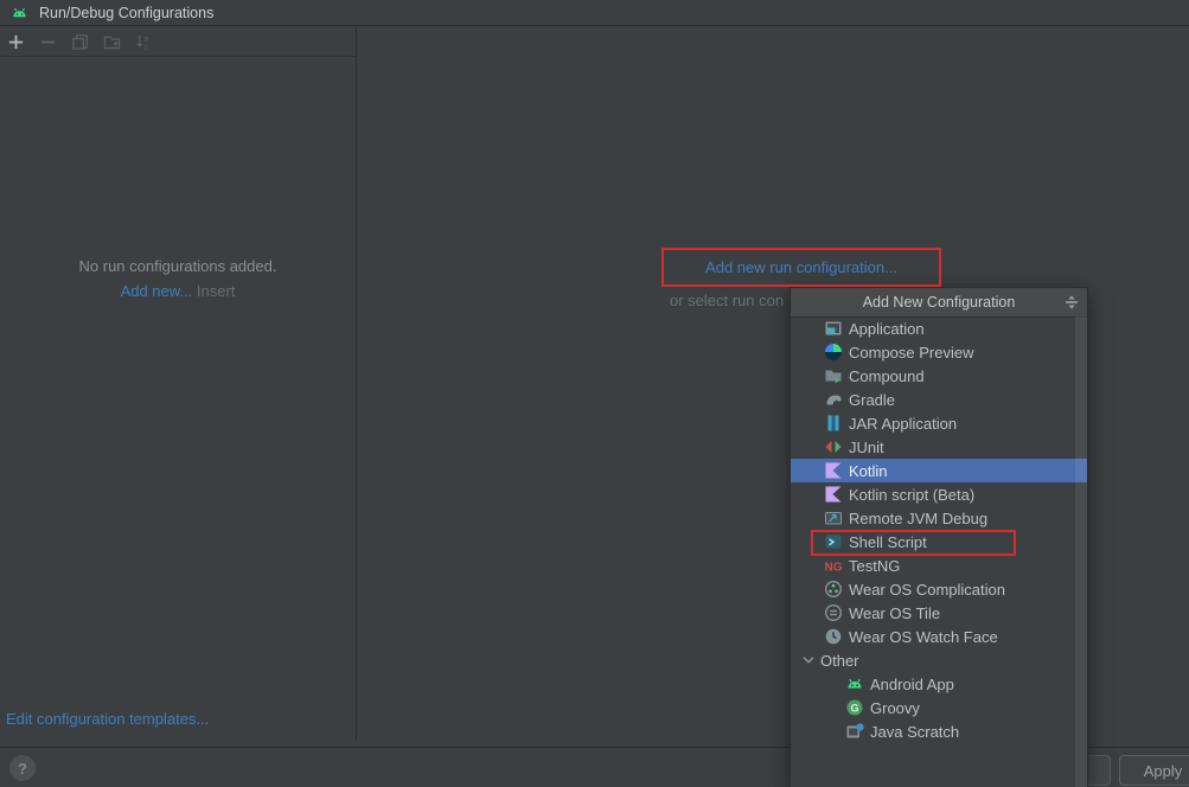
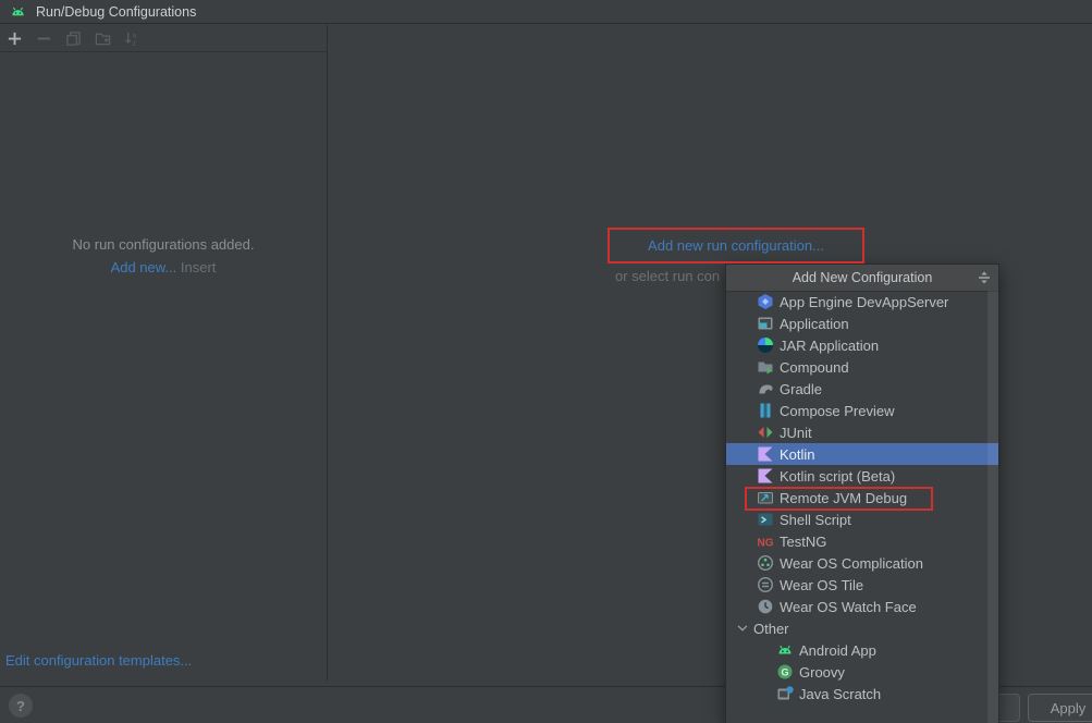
  Run/Debug Configurations
  No run configurations added.
  Add new... Insert
  Edit configuration templates...
  Add new run configuration...
  or select run con
  Add New Configuration
+ App Engine DevAppServer
  Application
- Compose Preview
+ JAR Application
  Compound
  Gradle
- JAR Application
+ Compose Preview
  JUnit
  Kotlin
  Kotlin script (Beta)
  Remote JVM Debug
  Shell Script
  NG
  TestNG
  Wear OS Complication
  Wear OS Tile
  Wear OS Watch Face
  Other
  Android App
  G
  Groovy
  Java Scratch
  ?
  Apply
